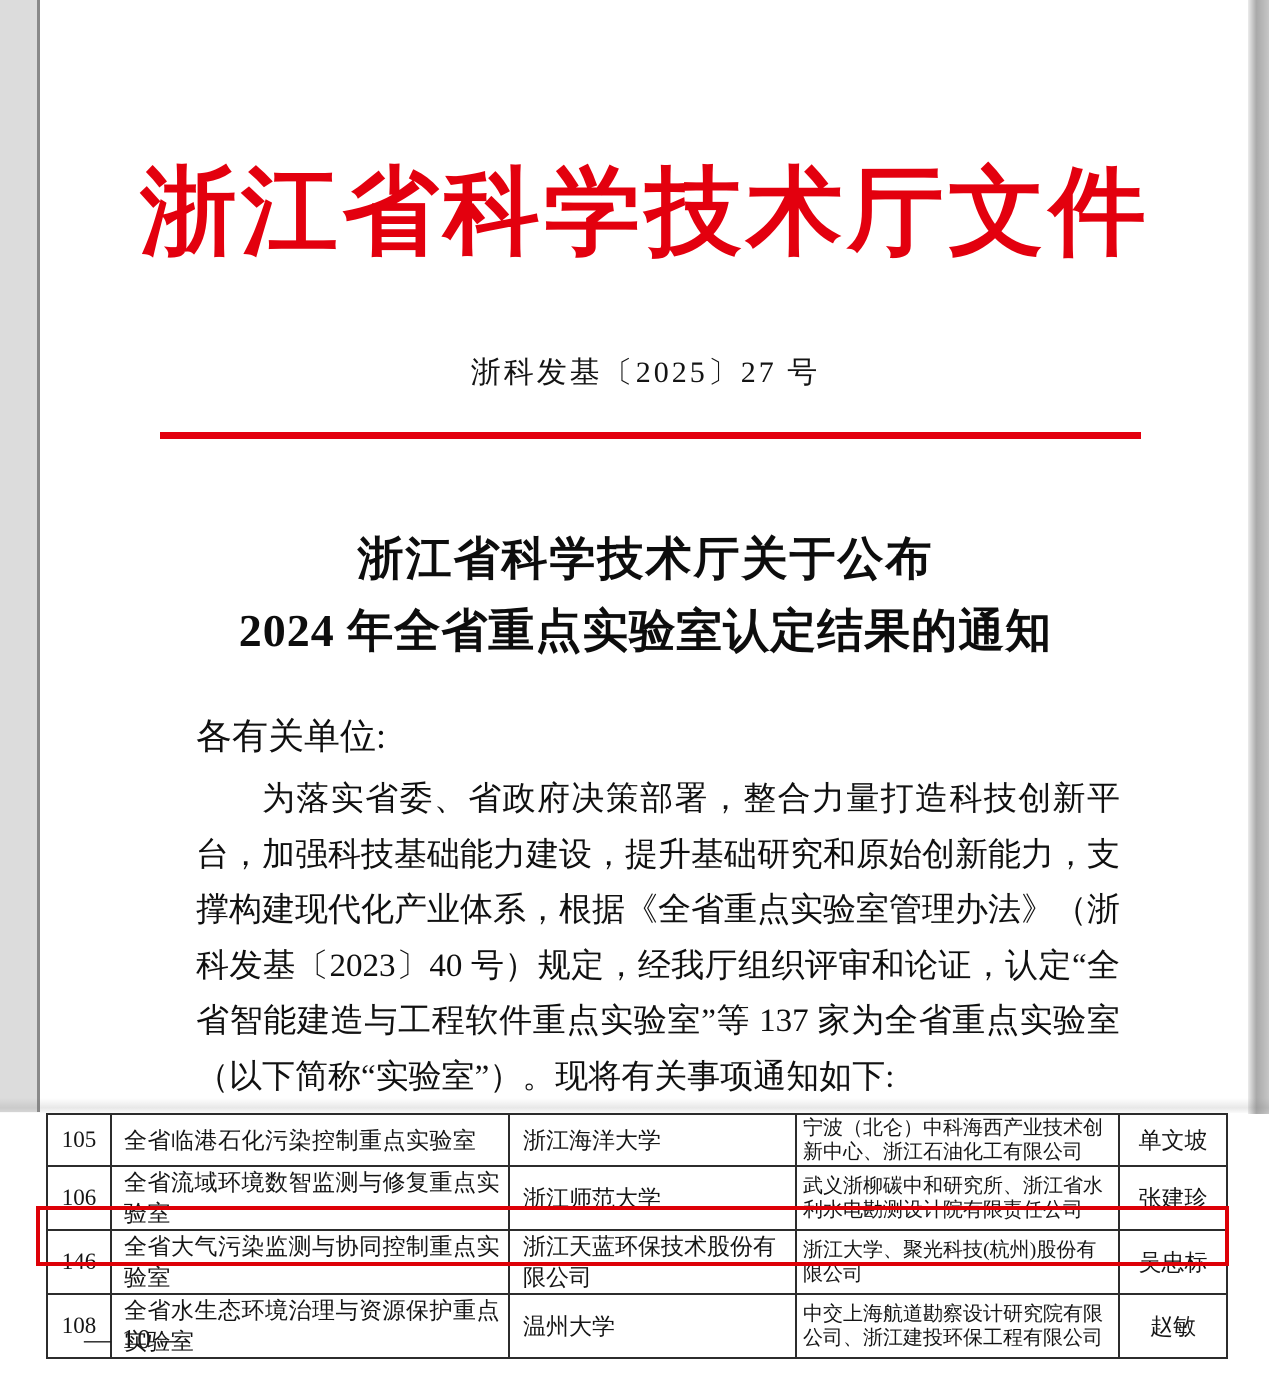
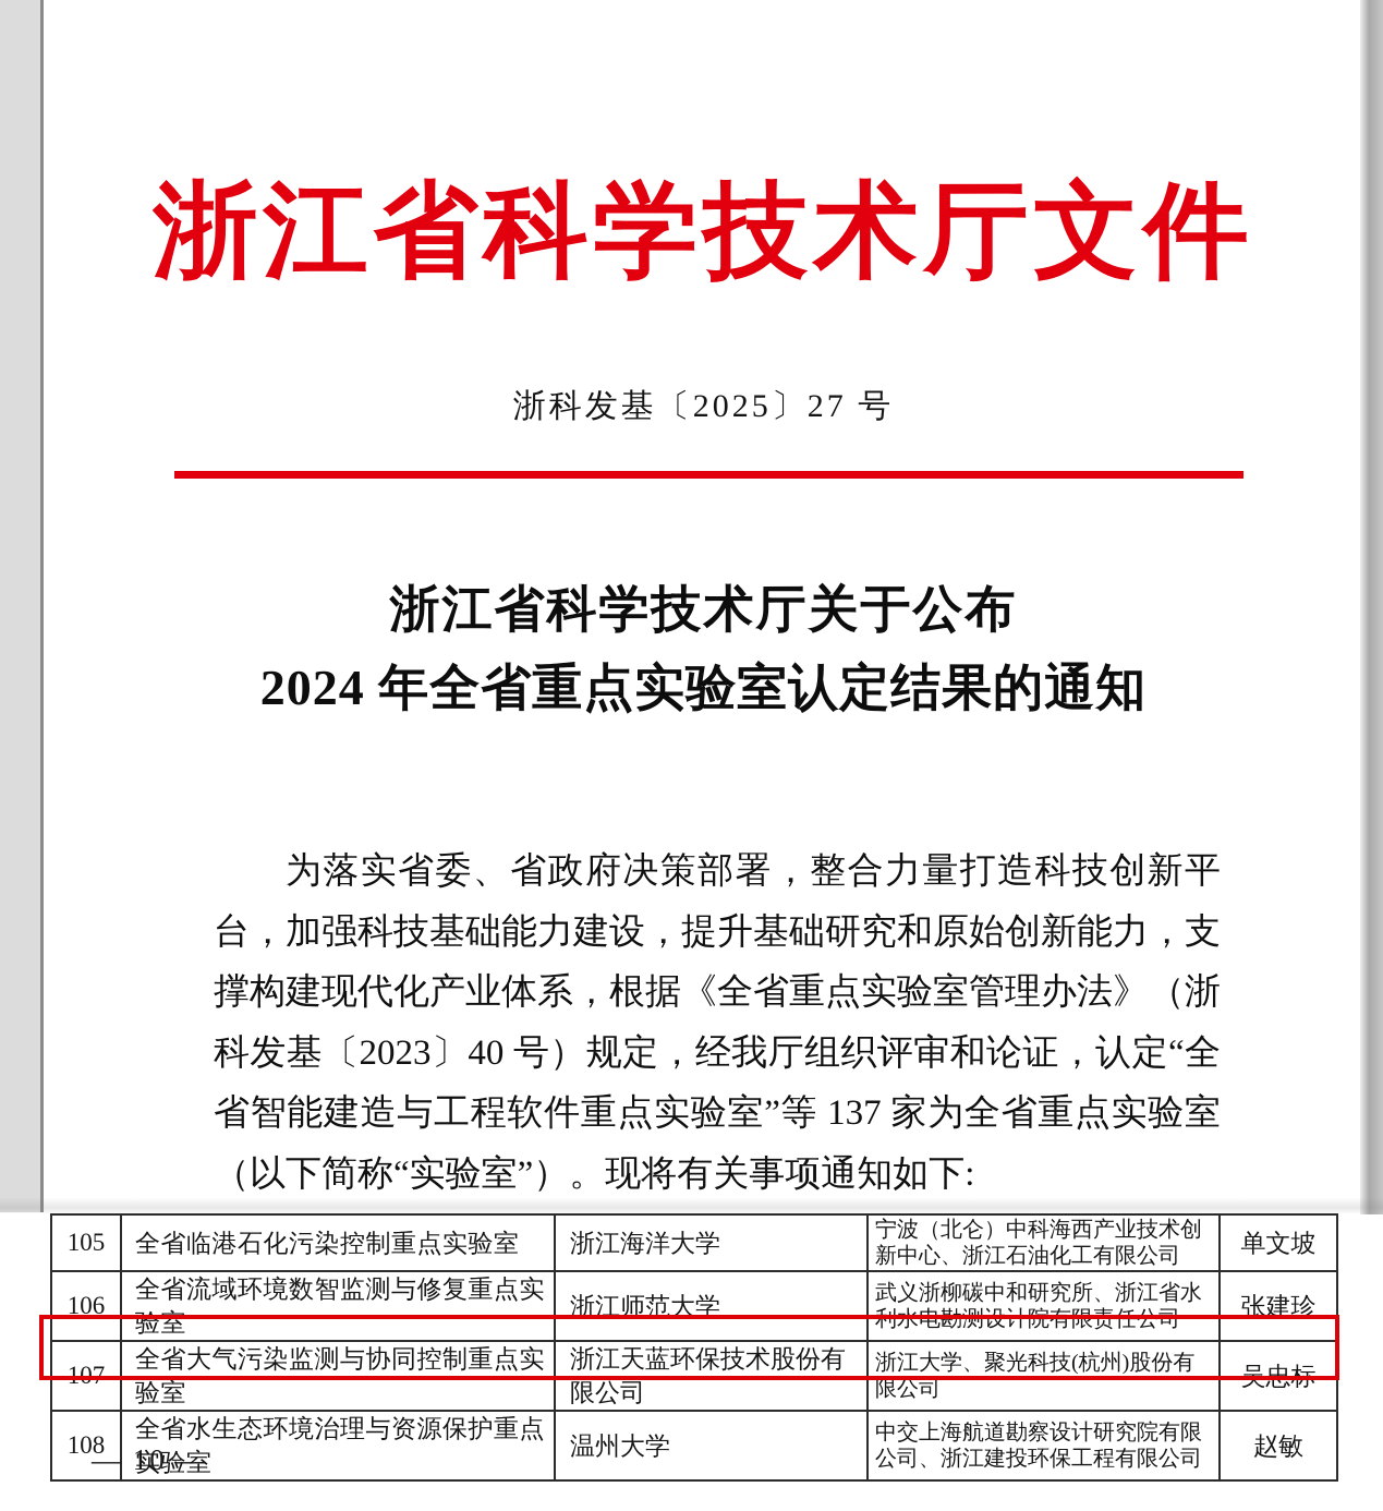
  浙江省科学技术厅文件
  浙科发基〔2025〕27 号
  浙江省科学技术厅关于公布
  2024 年全省重点实验室认定结果的通知
- 各有关单位:
  为落实省委、省政府决策部署，整合力量打造科技创新平台，加强科技基础能力建设，提升基础研究和原始创新能力，支撑构建现代化产业体系，根据《全省重点实验室管理办法》（浙科发基〔2023〕40 号）规定，经我厅组织评审和论证，认定“全省智能建造与工程软件重点实验室”等 137 家为全省重点实验室（以下简称“实验室”）。现将有关事项通知如下:
  105	全省临港石化污染控制重点实验室	浙江海洋大学	宁波（北仑）中科海西产业技术创新中心、浙江石油化工有限公司	单文坡
  106	全省流域环境数智监测与修复重点实验室	浙江师范大学	武义浙柳碳中和研究所、浙江省水利水电勘测设计院有限责任公司	张建珍
- 146	全省大气污染监测与协同控制重点实验室	浙江天蓝环保技术股份有限公司	浙江大学、聚光科技(杭州)股份有限公司	吴忠标
+ 107	全省大气污染监测与协同控制重点实验室	浙江天蓝环保技术股份有限公司	浙江大学、聚光科技(杭州)股份有限公司	吴忠标
  108	全省水生态环境治理与资源保护重点实验室	温州大学	中交上海航道勘察设计研究院有限公司、浙江建投环保工程有限公司	赵敏
  — 10 —
